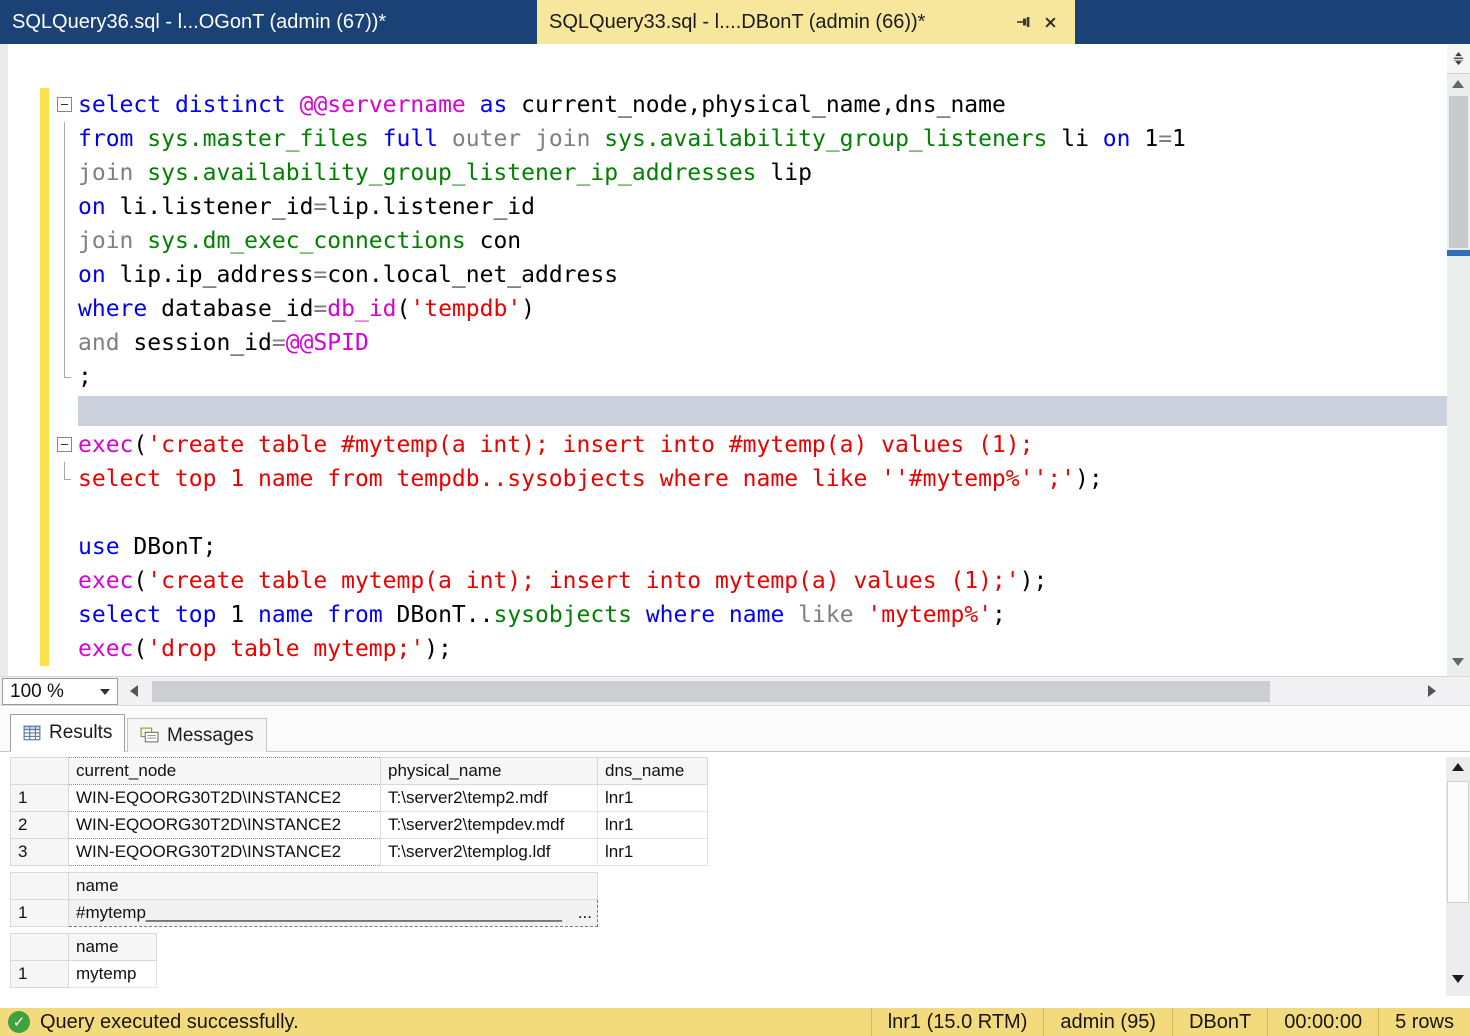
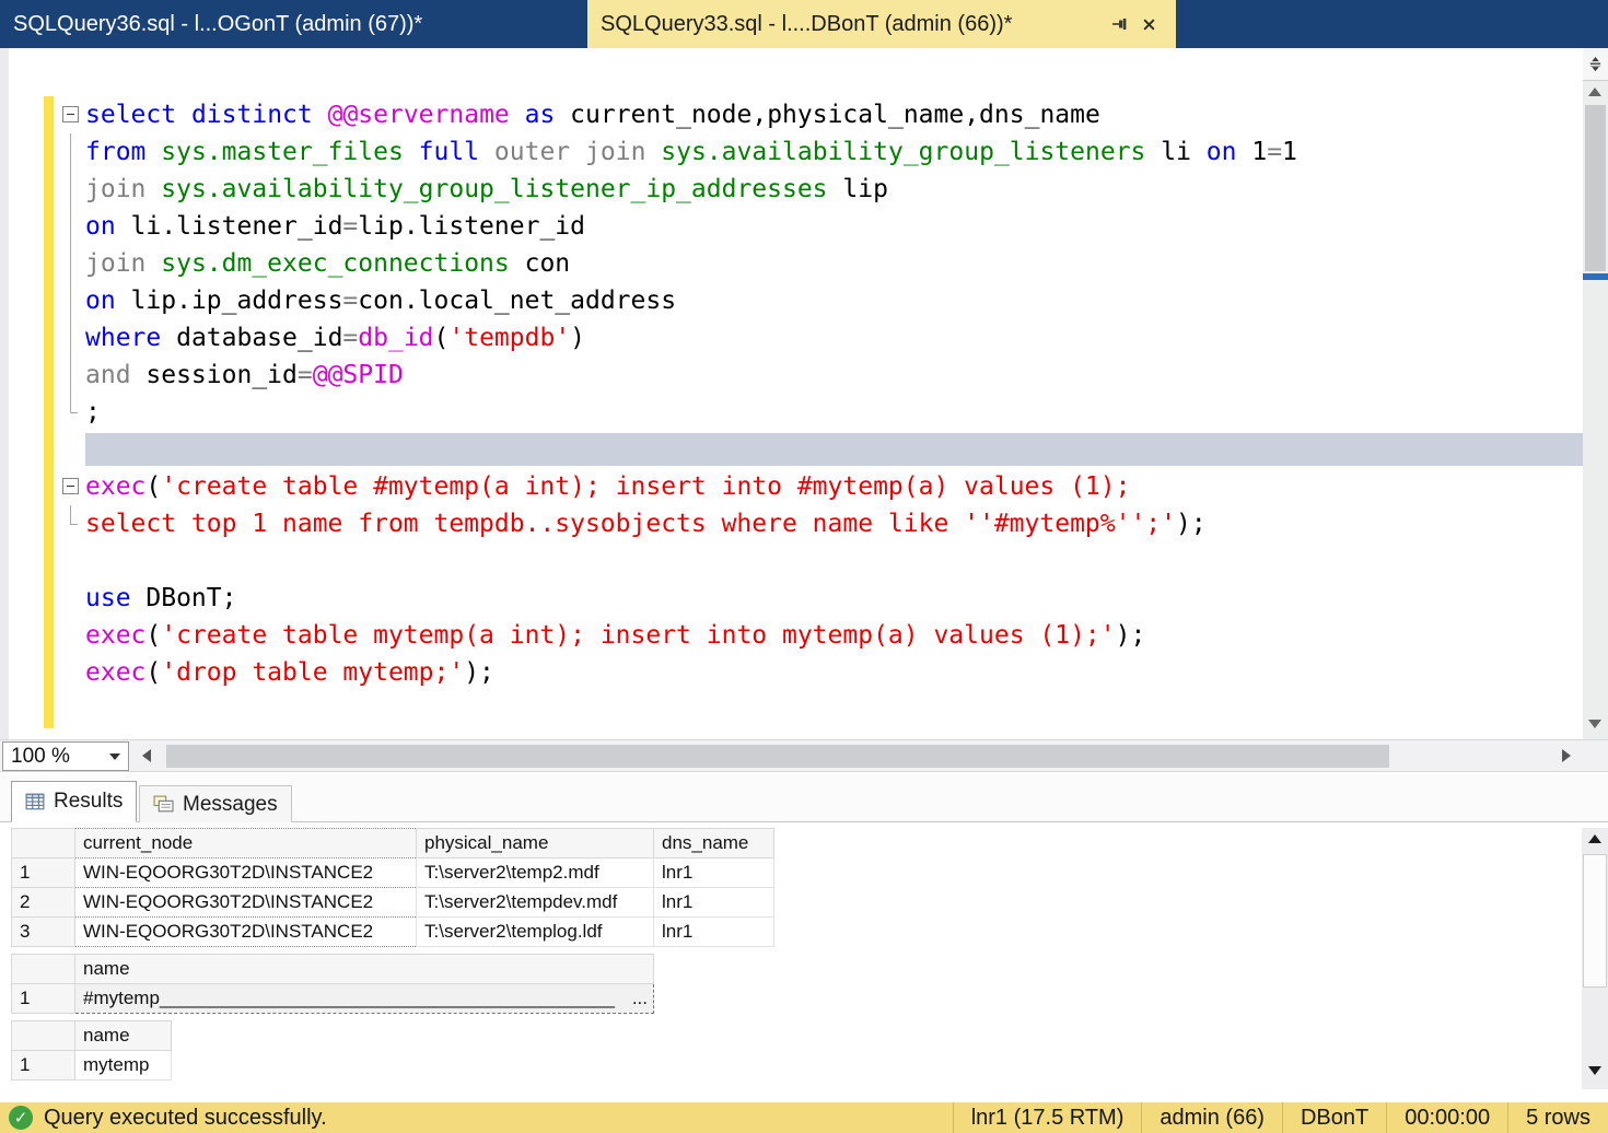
  SQLQuery36.sql - l...OGonT (admin (67))*
  SQLQuery33.sql - l....DBonT (admin (66))*
  select distinct @@servername as current_node,physical_name,dns_name
  from sys.master_files full outer join sys.availability_group_listeners li on 1=1
  join sys.availability_group_listener_ip_addresses lip
  on li.listener_id=lip.listener_id
  join sys.dm_exec_connections con
  on lip.ip_address=con.local_net_address
  where database_id=db_id('tempdb')
  and session_id=@@SPID
  ;
  exec('create table #mytemp(a int); insert into #mytemp(a) values (1);
  select top 1 name from tempdb..sysobjects where name like ''#mytemp%'';');
  use DBonT;
  exec('create table mytemp(a int); insert into mytemp(a) values (1);');
- select top 1 name from DBonT..sysobjects where name like 'mytemp%';
  exec('drop table mytemp;');
  100 %
  Results
  Messages
  	current_node	physical_name	dns_name
  1	WIN-EQOORG30T2D\INSTANCE2	T:\server2\temp2.mdf	lnr1
  2	WIN-EQOORG30T2D\INSTANCE2	T:\server2\tempdev.mdf	lnr1
  3	WIN-EQOORG30T2D\INSTANCE2	T:\server2\templog.ldf	lnr1
  	name
  1	#mytemp____________________________________________ ...
  	name
  1	mytemp
  ✓
  Query executed successfully.
- lnr1 (15.0 RTM)
+ lnr1 (17.5 RTM)
- admin (95)
+ admin (66)
  DBonT
  00:00:00
  5 rows
